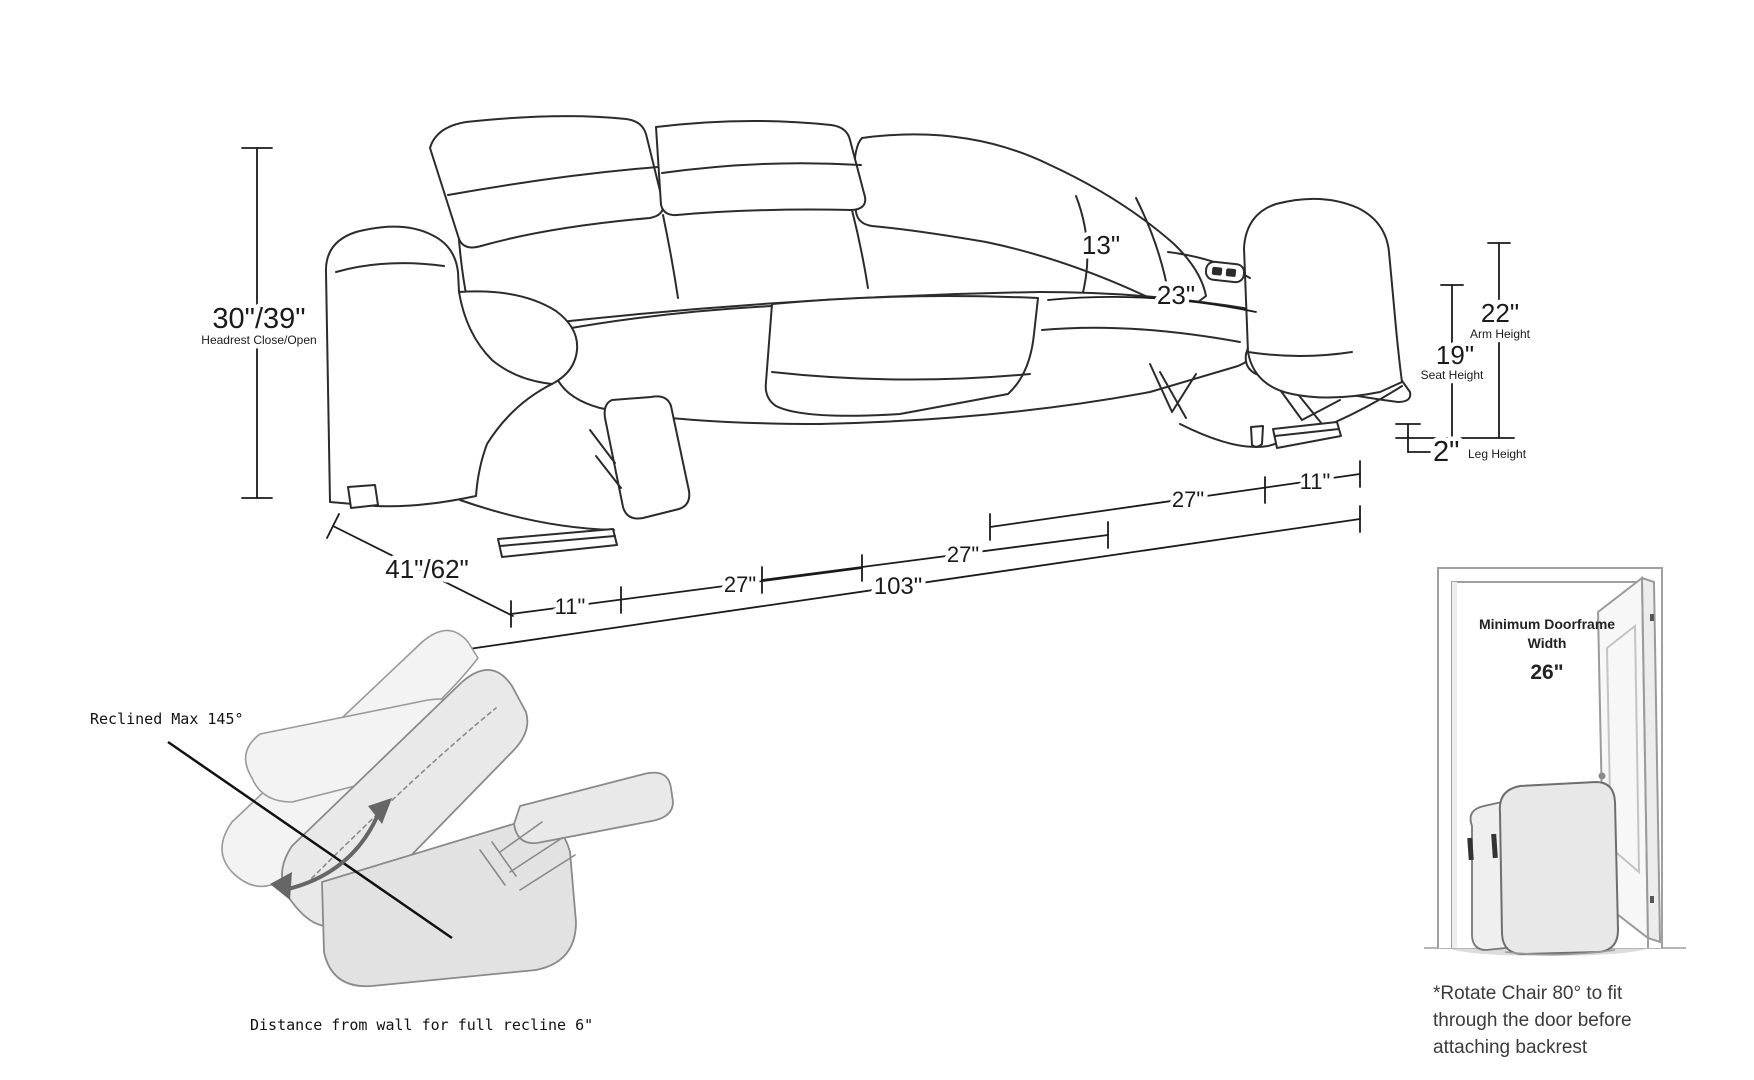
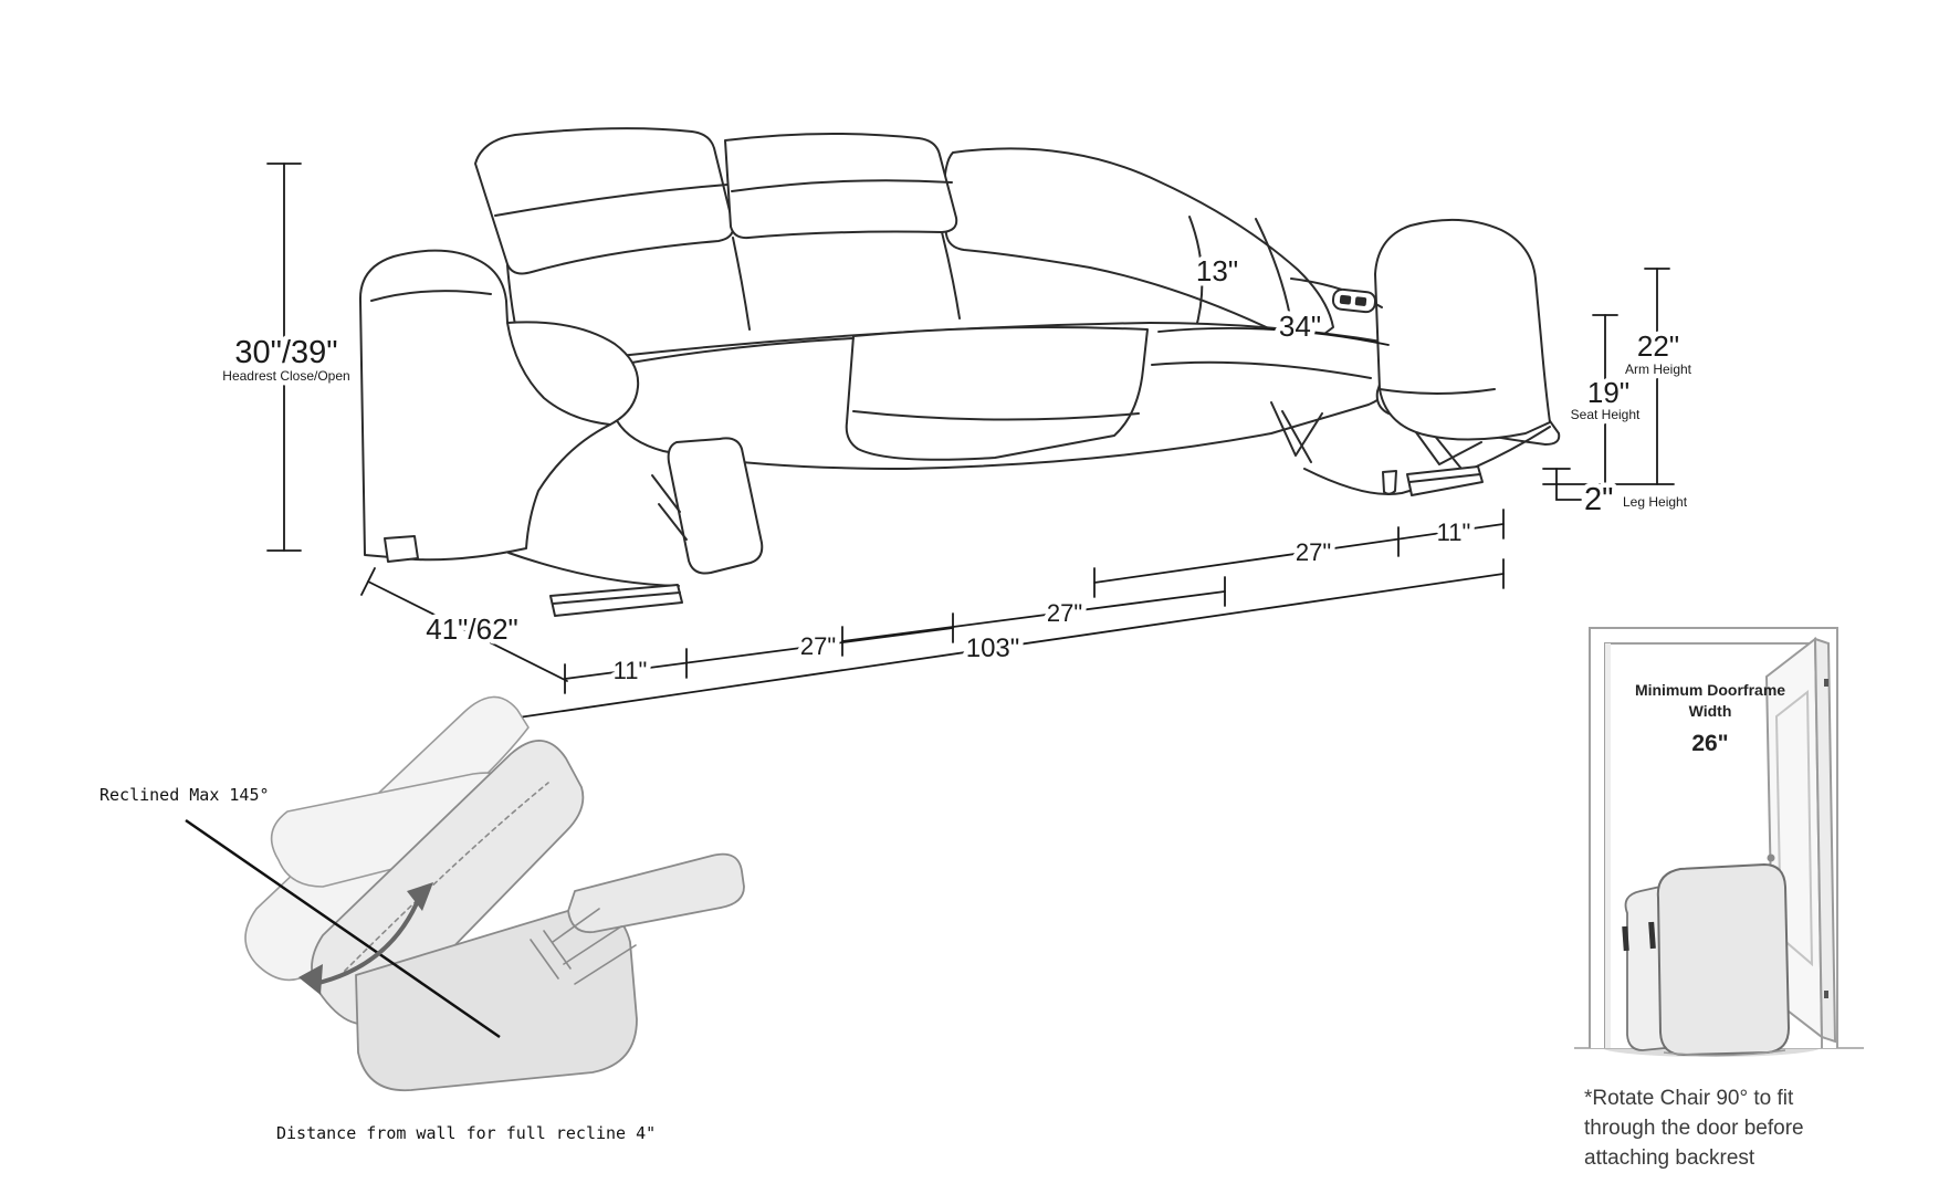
  30"/39"
  Headrest Close/Open
  13"
- 23"
+ 34"
  22"
  Arm Height
  19"
  Seat Height
  2"
  Leg Height
  11"
  27"
  27"
  27"
  11"
  103"
  41"/62"
  Reclined Max 145°
- Distance from wall for full recline 6"
+ Distance from wall for full recline 4"
  Minimum Doorframe
  Width
  26"
- *Rotate Chair 80° to fit
+ *Rotate Chair 90° to fit
  through the door before
  attaching backrest
